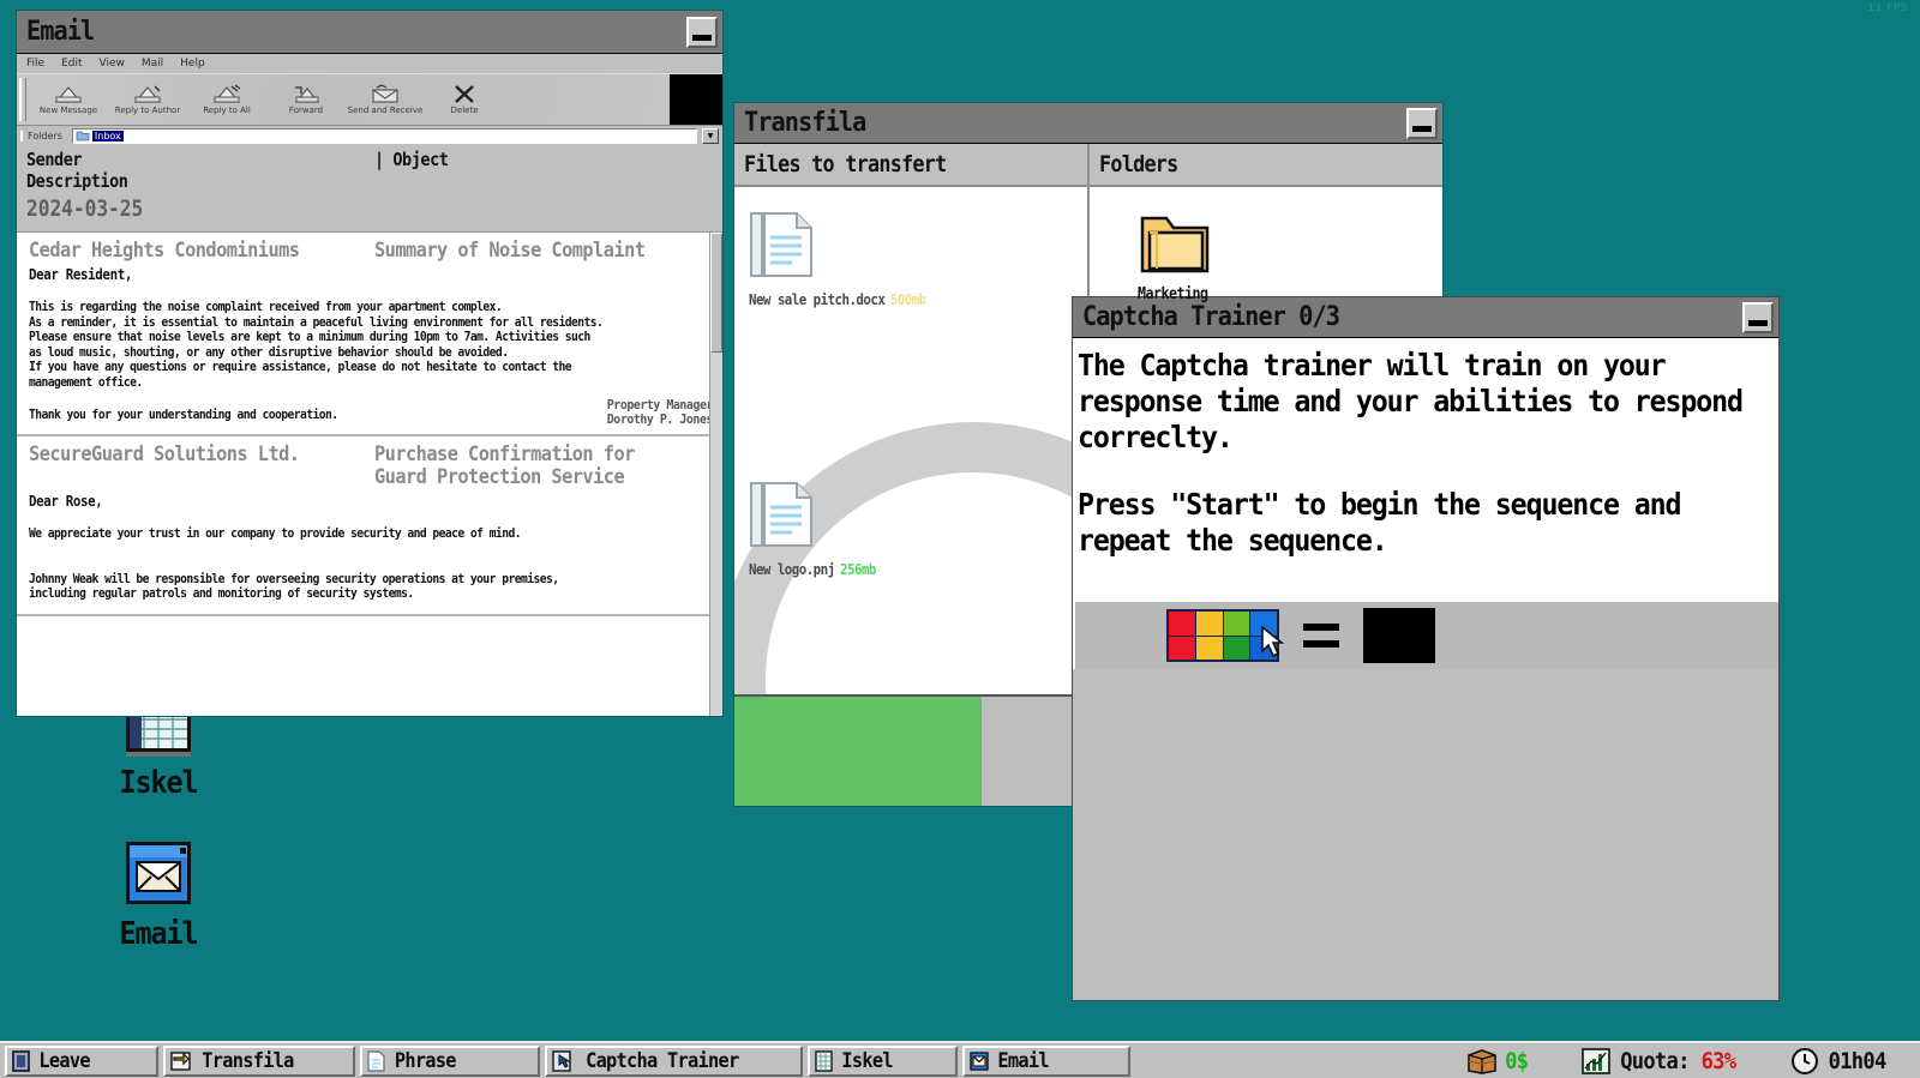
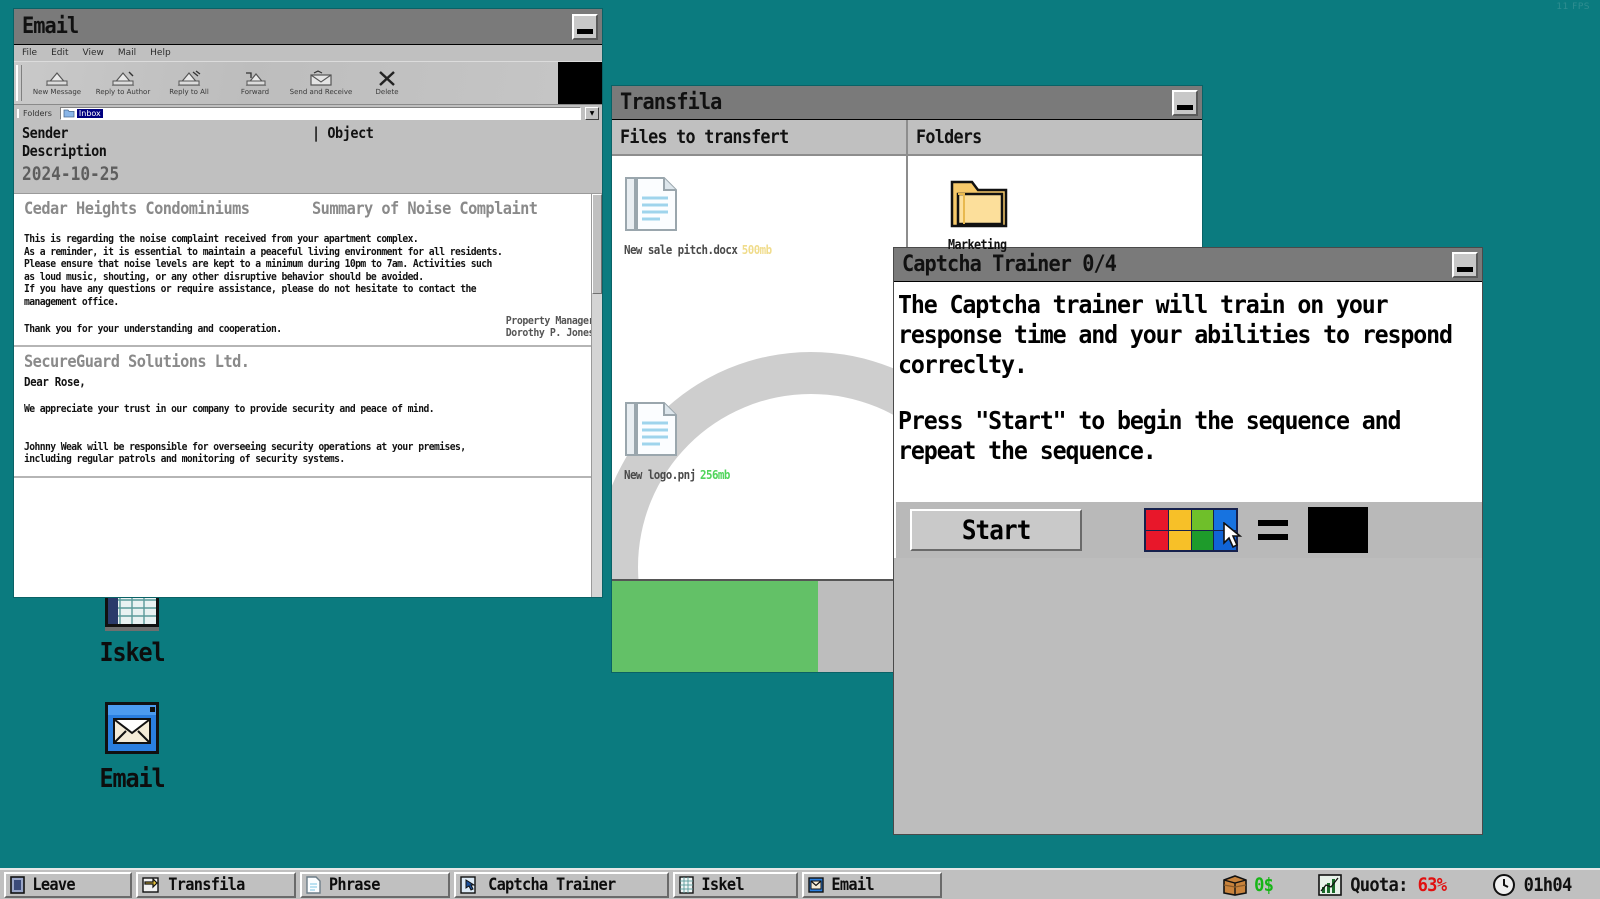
  11 FPS
  Iskel
  Email
  Email
  File
  Edit
  View
  Mail
  Help
  New Message
  Reply to Author
  Reply to All
  Forward
  Send and Receive
  Delete
  Folders
  Inbox
  Sender
  | Object
  Description
- 2024-03-25
+ 2024-10-25
  Cedar Heights Condominiums
  Summary of Noise Complaint
- Dear Resident,
  This is regarding the noise complaint received from your apartment complex.
  As a reminder, it is essential to maintain a peaceful living environment for all residents.
  Please ensure that noise levels are kept to a minimum during 10pm to 7am. Activities such
  as loud music, shouting, or any other disruptive behavior should be avoided.
  If you have any questions or require assistance, please do not hesitate to contact the
  management office.
  Thank you for your understanding and cooperation.
  Property Manage
  Dorothy P. Jone
  SecureGuard Solutions Ltd.
- Purchase Confirmation for Guard Protection Service
  Dear Rose,
  We appreciate your trust in our company to provide security and peace of mind.
  Johnny Weak will be responsible for overseeing security operations at your premises,
  including regular patrols and monitoring of security systems.
  Transfila
  Files to transfert
  New sale pitch.docx 500mb
  New logo.pnj 256mb
  Folders
  Marketing
- Captcha Trainer 0/3
+ Captcha Trainer 0/4
  The Captcha trainer will train on your response time and your abilities to respond correclty.
  Press "Start" to begin the sequence and repeat the sequence.
+ Start
  Leave
  Transfila
  Phrase
  Captcha Trainer
  Iskel
  Email
  0$
  Quota:
  63%
  01h04
